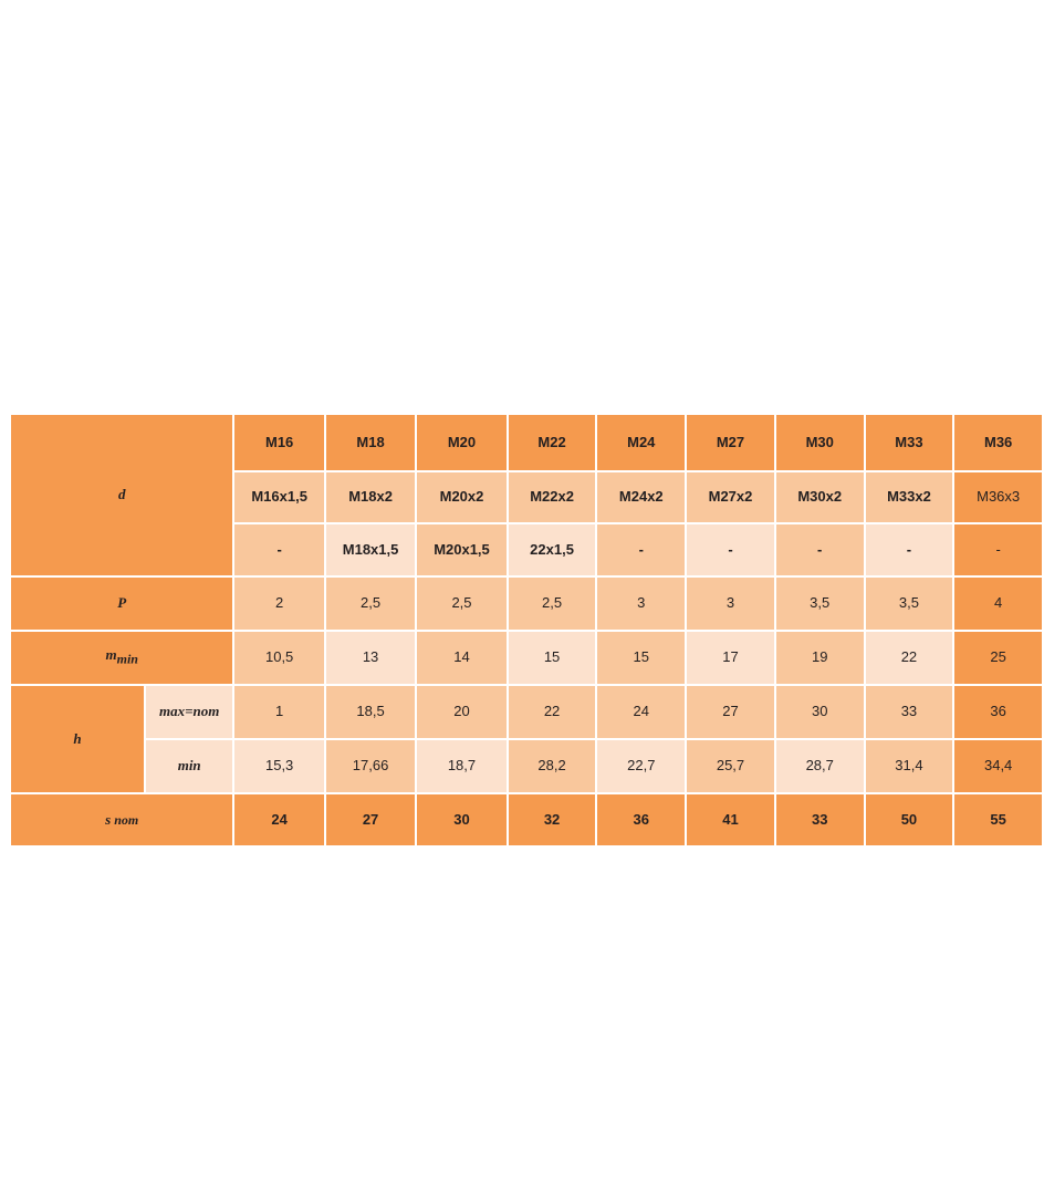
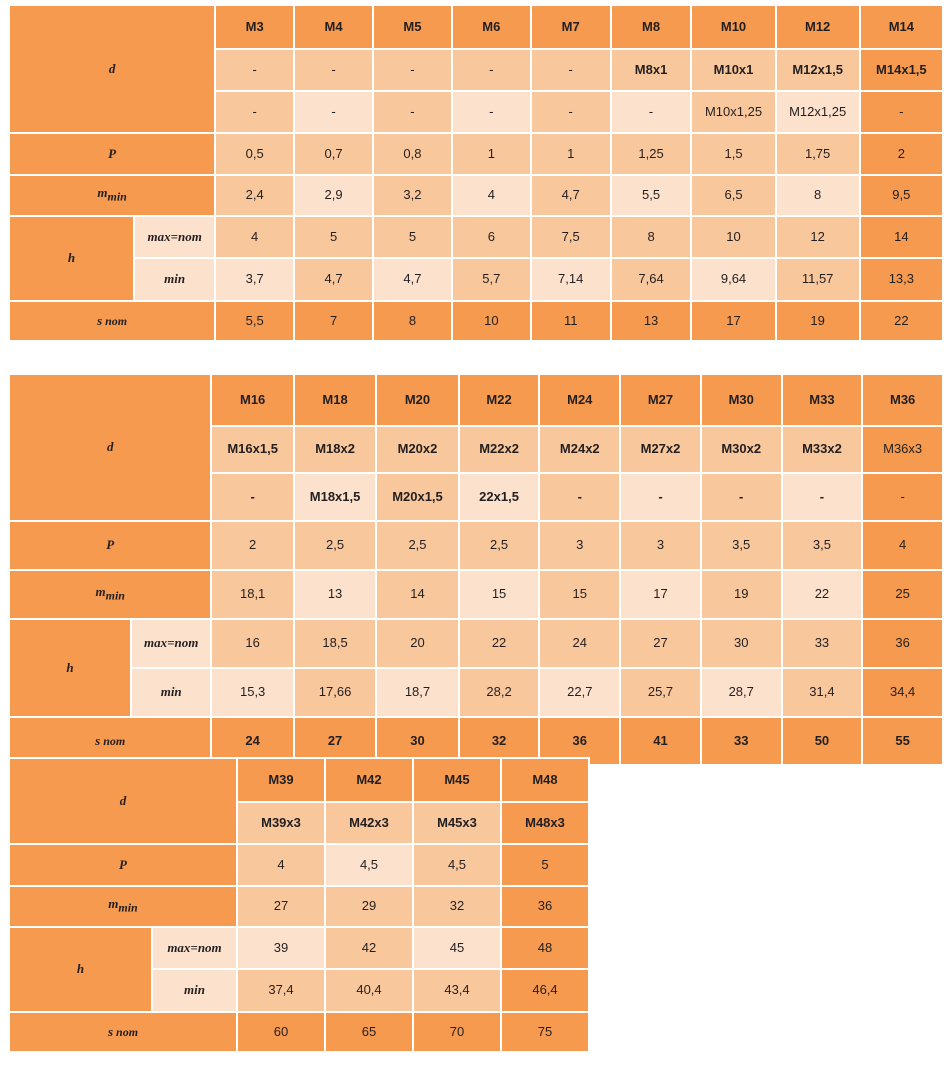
+ d	M3	M4	M5	M6	M7	M8	M10	M12	M14
+ -	-	-	-	-	M8x1	M10x1	M12x1,5	M14x1,5
+ -	-	-	-	-	-	M10x1,25	M12x1,25	-
+ P	0,5	0,7	0,8	1	1	1,25	1,5	1,75	2
+ mmin	2,4	2,9	3,2	4	4,7	5,5	6,5	8	9,5
+ h	max=nom	4	5	5	6	7,5	8	10	12	14
+ min	3,7	4,7	4,7	5,7	7,14	7,64	9,64	11,57	13,3
+ s nom	5,5	7	8	10	11	13	17	19	22
  d	M16	M18	M20	M22	M24	M27	M30	M33	M36
  M16x1,5	M18x2	M20x2	M22x2	M24x2	M27x2	M30x2	M33x2	M36x3
  -	M18x1,5	M20x1,5	22x1,5	-	-	-	-	-
  P	2	2,5	2,5	2,5	3	3	3,5	3,5	4
- mmin	10,5	13	14	15	15	17	19	22	25
+ mmin	18,1	13	14	15	15	17	19	22	25
- h	max=nom	1	18,5	20	22	24	27	30	33	36
+ h	max=nom	16	18,5	20	22	24	27	30	33	36
  min	15,3	17,66	18,7	28,2	22,7	25,7	28,7	31,4	34,4
  s nom	24	27	30	32	36	41	33	50	55
+ d	M39	M42	M45	M48
+ M39x3	M42x3	M45x3	M48x3
+ P	4	4,5	4,5	5
+ mmin	27	29	32	36
+ h	max=nom	39	42	45	48
+ min	37,4	40,4	43,4	46,4
+ s nom	60	65	70	75
